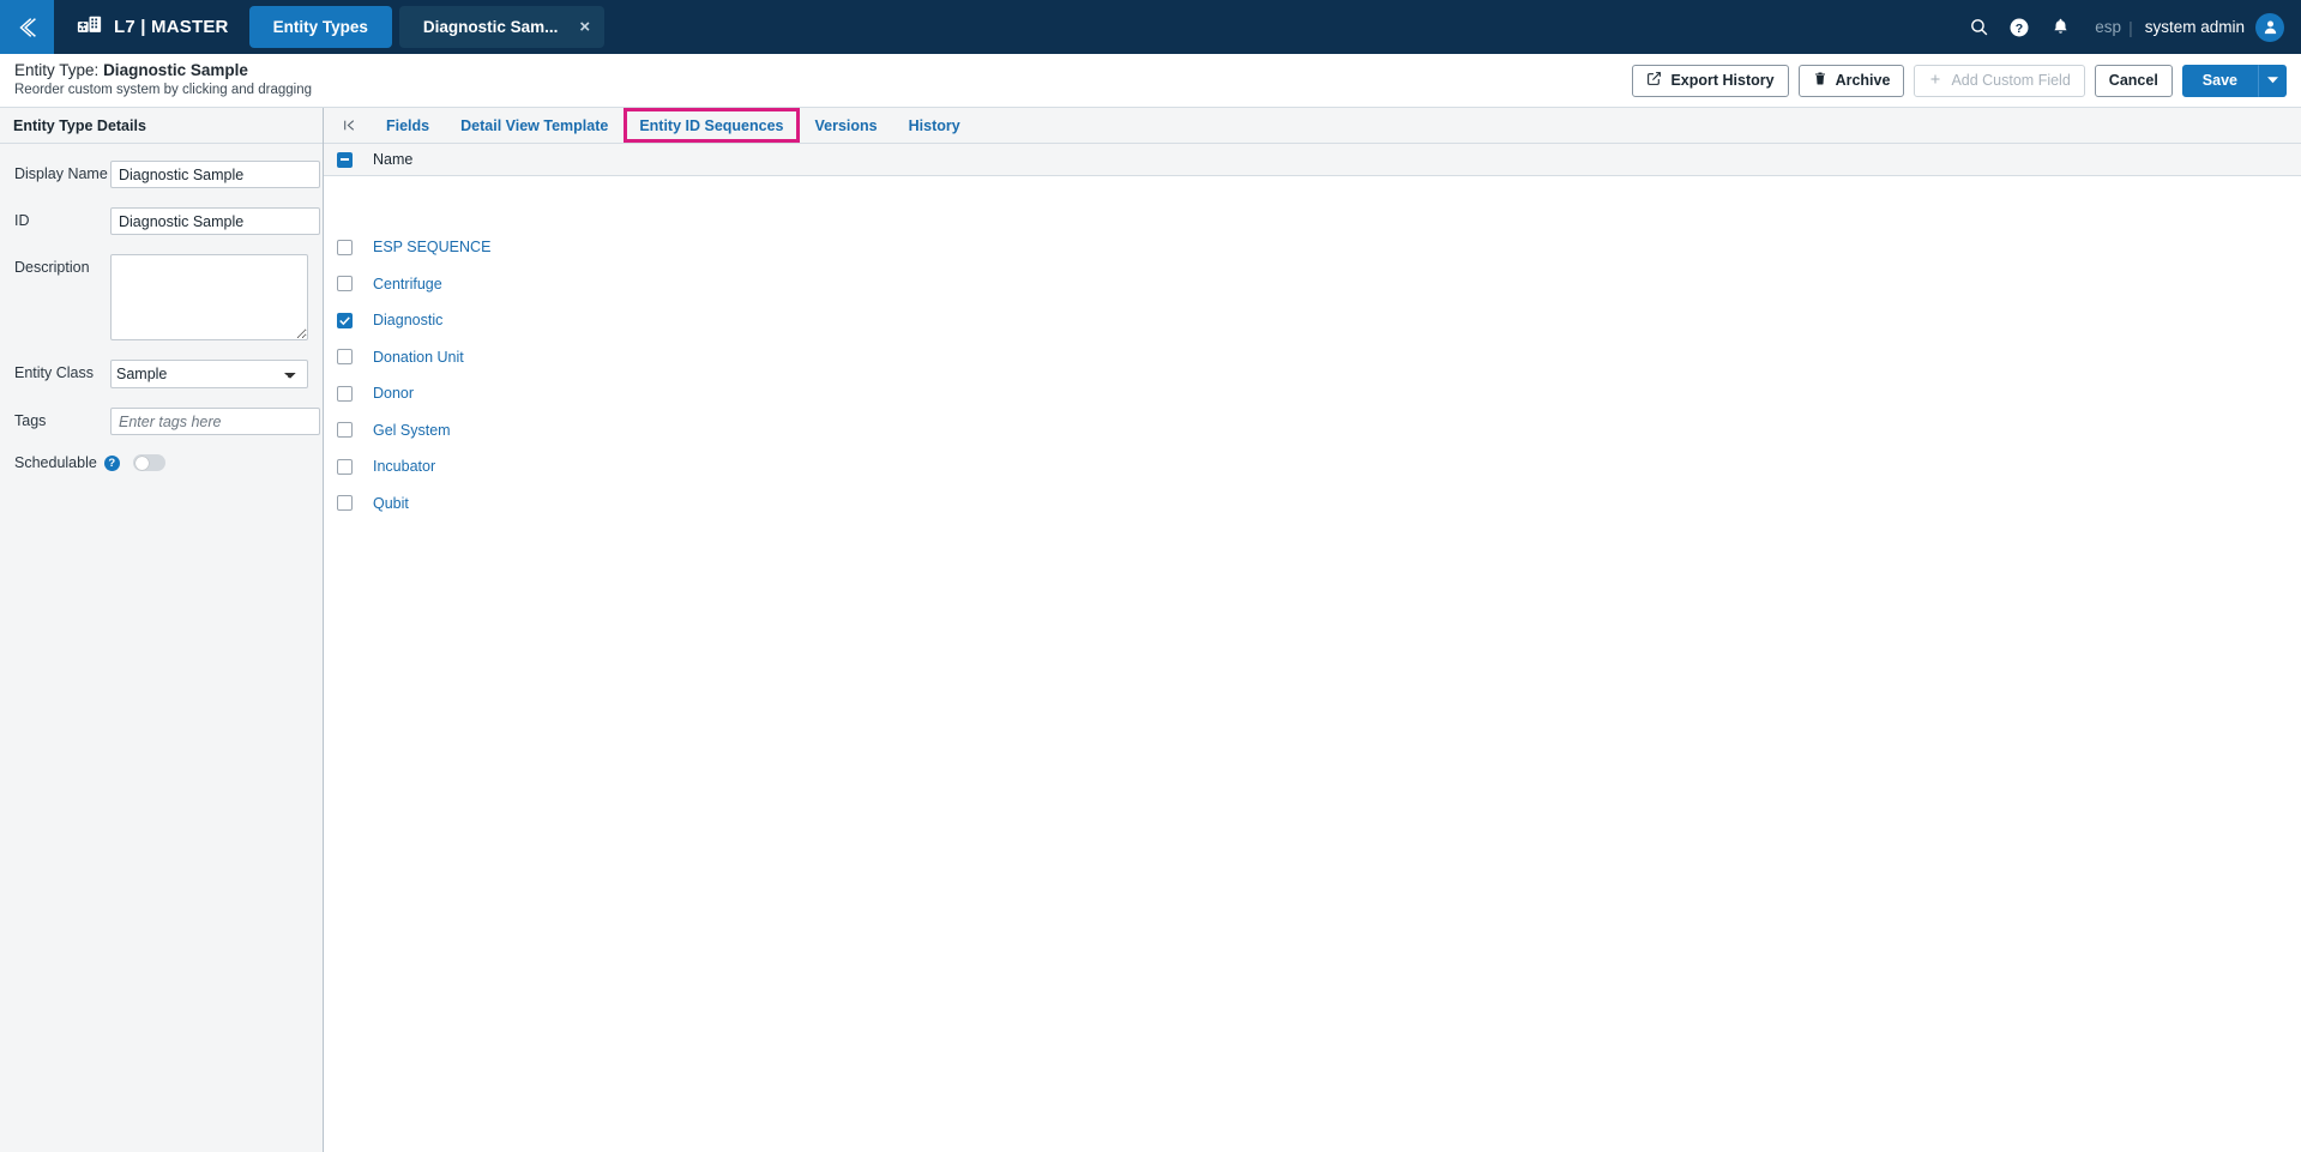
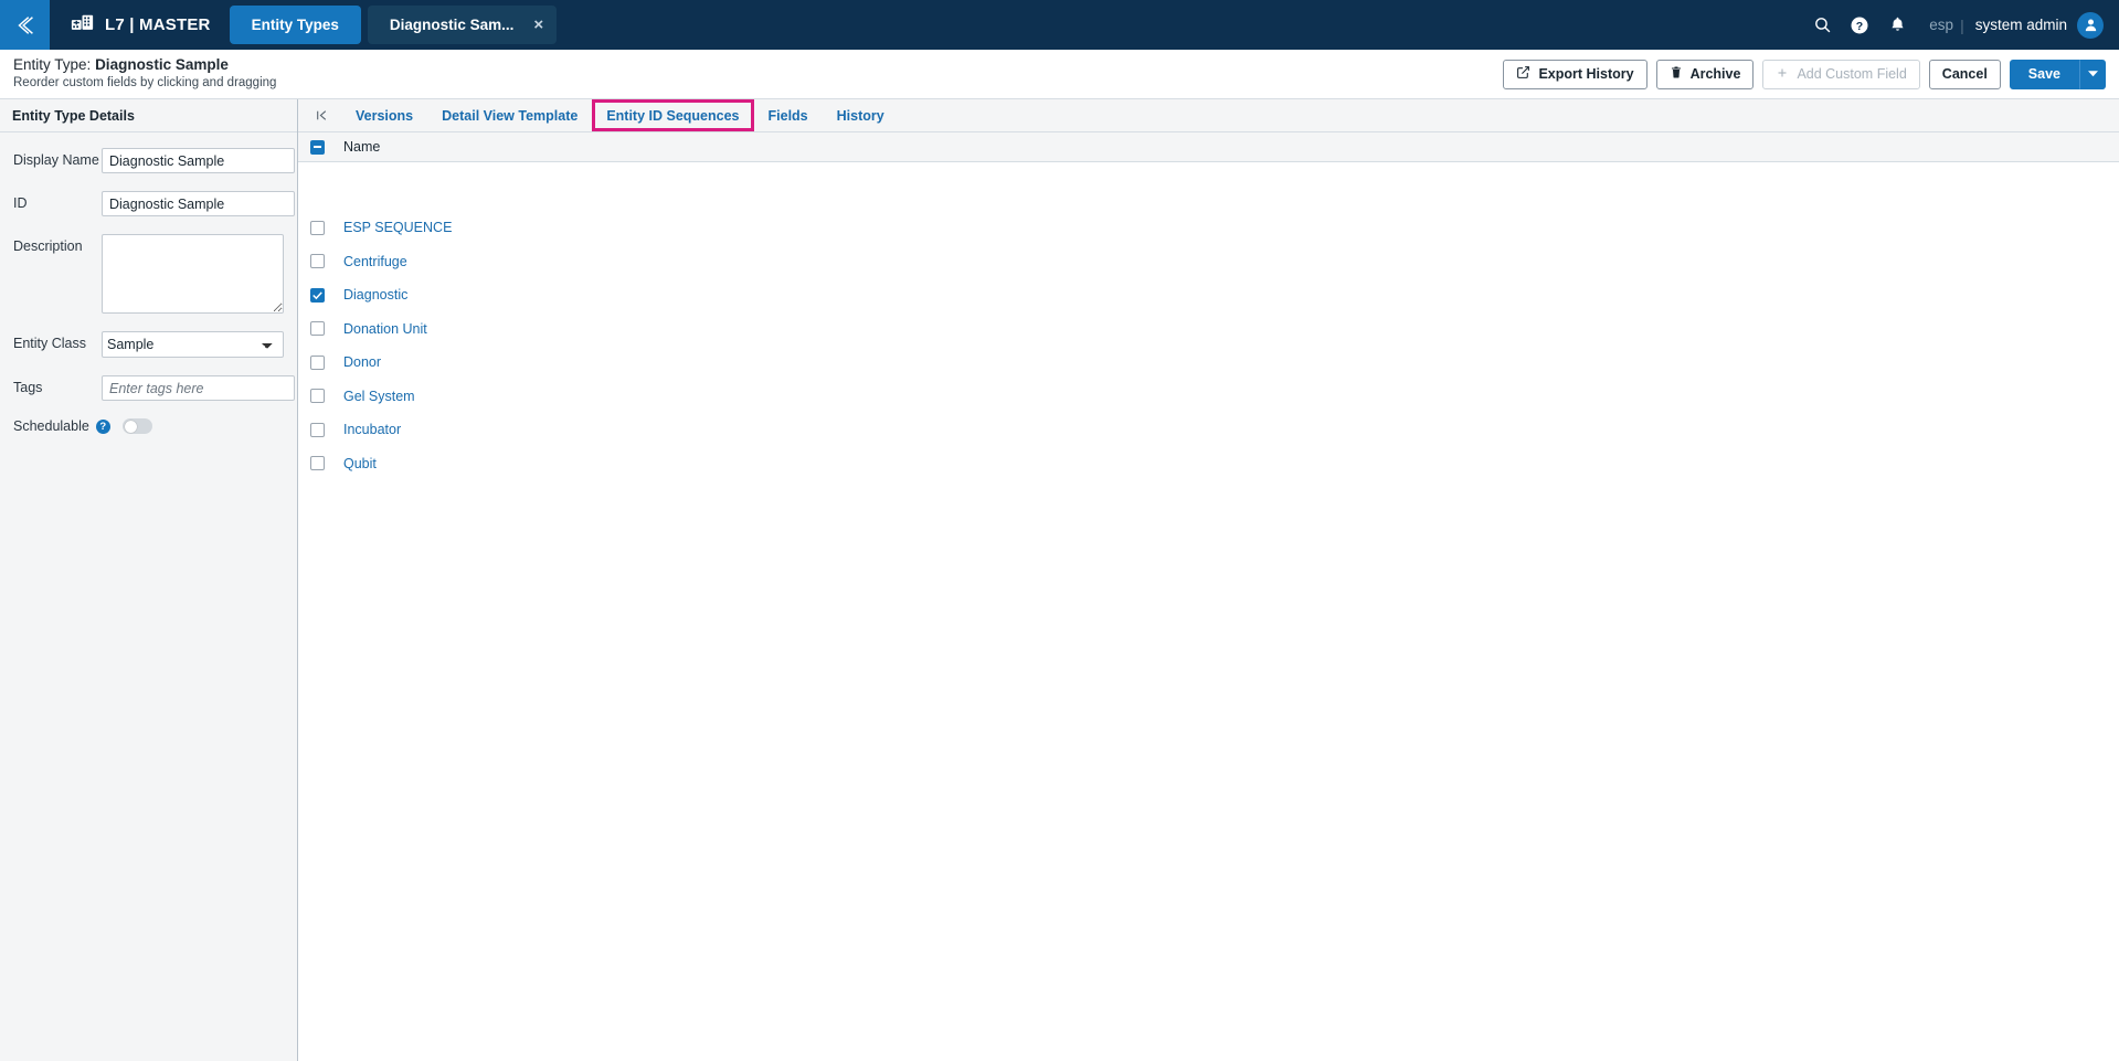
  L7 | MASTER
  Entity Types
  Diagnostic Sam...
  ×
  ?
  esp
  |
  system admin
  Entity Type: Diagnostic Sample
- Reorder custom system by clicking and dragging
+ Reorder custom fields by clicking and dragging
  Export History
  Archive
  Add Custom Field
  Cancel
  Save
  Entity Type Details
  Display Name
  Diagnostic Sample
  ID
  Diagnostic Sample
  Description
  Entity Class
  Sample
  Tags
  Enter tags here
  Schedulable
  ?
- Fields
+ Versions
  Detail View Template
  Entity ID Sequences
- Versions
+ Fields
  History
  Name
  ESP SEQUENCE
  Centrifuge
  Diagnostic
  Donation Unit
  Donor
  Gel System
  Incubator
  Qubit
